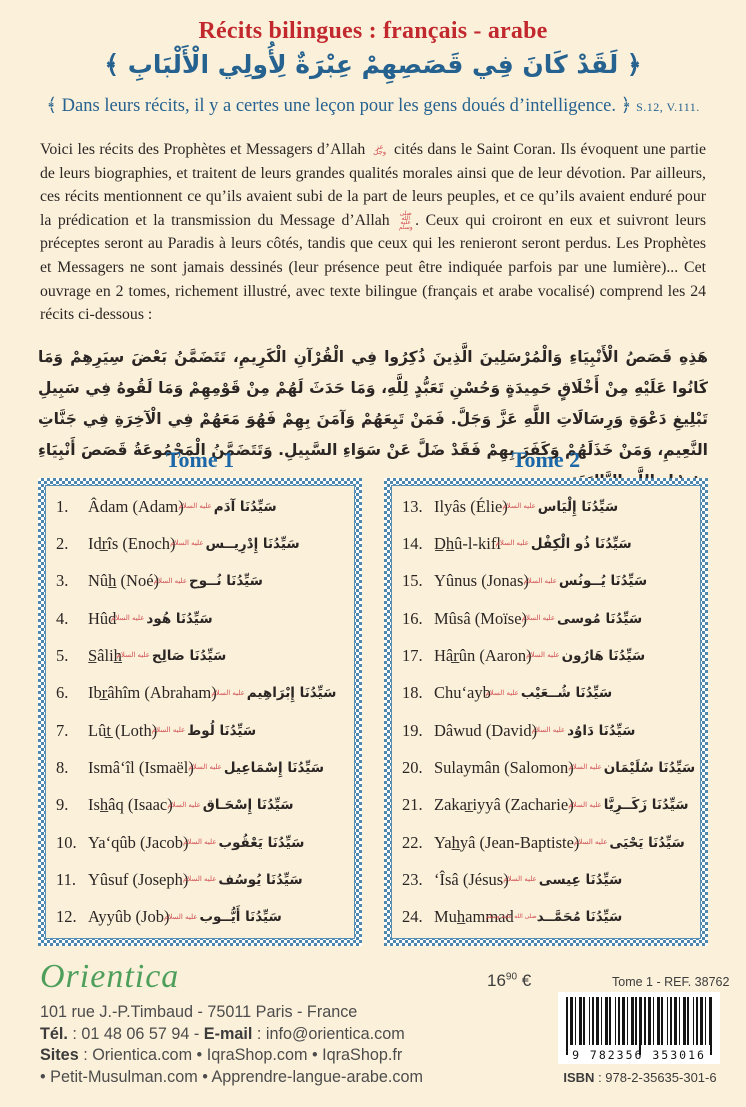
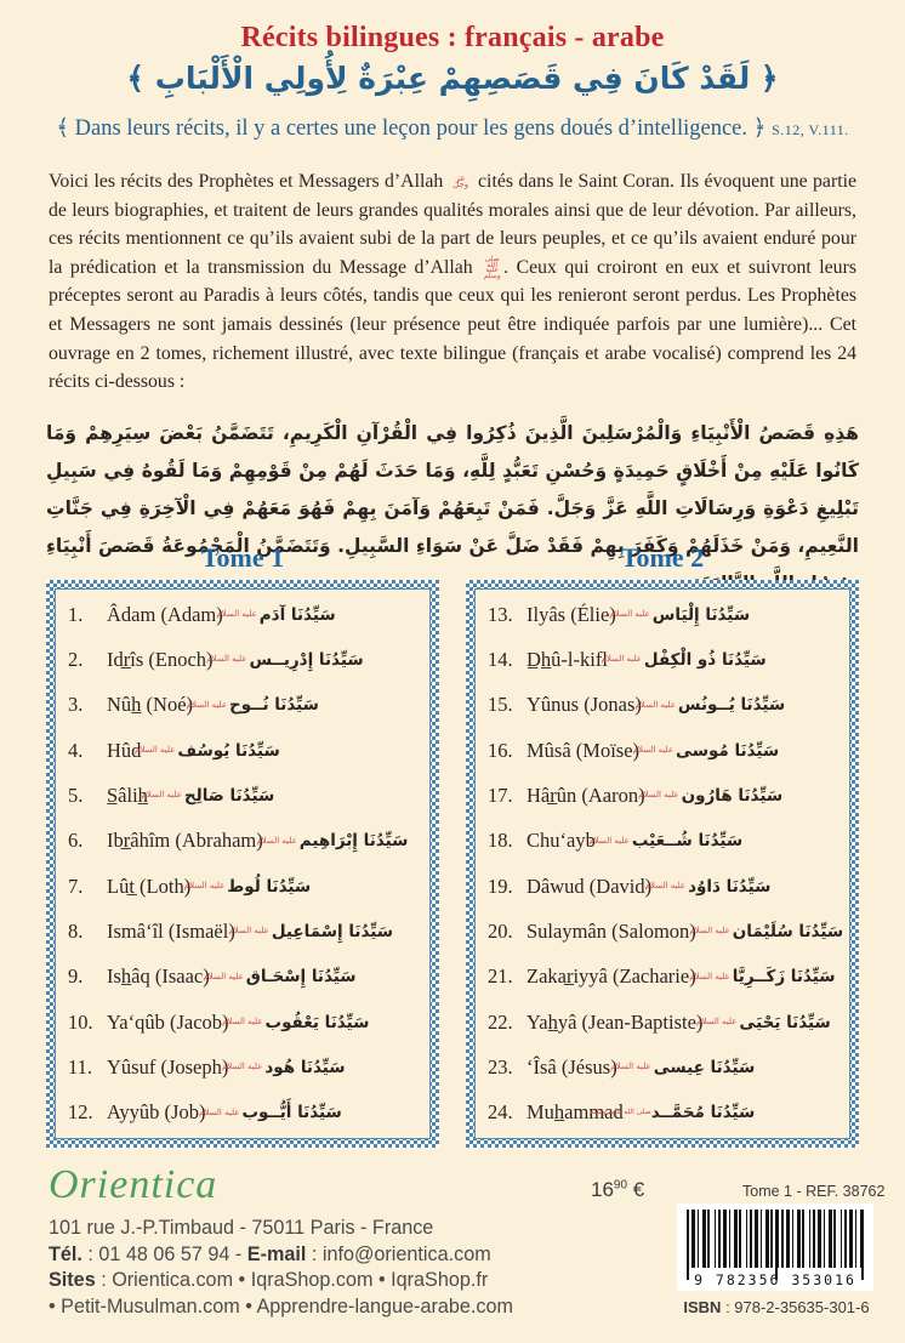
  Récits bilingues : français - arabe
  ﴿ لَقَدْ كَانَ فِي قَصَصِهِمْ عِبْرَةٌ لِأُولِي الْأَلْبَابِ ﴾
  ﴾ Dans leurs récits, il y a certes une leçon pour les gens doués d’intelligence. ﴿ S.12, V.111.
  Voici les récits des Prophètes et Messagers d’Allah عز وجل cités dans le Saint Coran. Ils évoquent une partie de leurs biographies, et traitent de leurs grandes qualités morales ainsi que de leur dévotion. Par ailleurs, ces récits mentionnent ce qu’ils avaient subi de la part de leurs peuples, et ce qu’ils avaient enduré pour la prédication et la transmission du Message d’Allah . Ceux qui croiront en eux et suivront leurs préceptes seront au Paradis à leurs côtés, tandis que ceux qui les renieront seront perdus. Les Prophètes et Messagers ne sont jamais dessinés (leur présence peut être indiquée parfois par une lumière)... Cet ouvrage en 2 tomes, richement illustré, avec texte bilingue (français et arabe vocalisé) comprend les 24 récits ci-dessous :
  هَذِهِ قَصَصُ الْأَنْبِيَاءِ وَالْمُرْسَلِينَ الَّذِينَ ذُكِرُوا فِي الْقُرْآنِ الْكَرِيمِ، تَتَضَمَّنُ بَعْضَ سِيَرِهِمْ وَمَا كَانُوا عَلَيْهِ مِنْ أَخْلَاقٍ حَمِيدَةٍ وَحُسْنِ تَعَبُّدٍ لِلَّهِ، وَمَا حَدَثَ لَهُمْ مِنْ قَوْمِهِمْ وَمَا لَقُوهُ فِي سَبِيلِ تَبْلِيغِ دَعْوَةِ وَرِسَالَاتِ اللَّهِ عَزَّ وَجَلَّ. فَمَنْ تَبِعَهُمْ وَآمَنَ بِهِمْ فَهُوَ مَعَهُمْ فِي الْآخِرَةِ فِي جَنَّاتِ النَّعِيمِ، وَمَنْ خَذَلَهُمْ وَكَفَرَ بِهِمْ فَقَدْ ضَلَّ عَنْ سَوَاءِ السَّبِيلِ. وَتَتَضَمَّنُ الْمَجْمُوعَةُ قَصَصَ أَنْبِيَاءِ
  Tome 1
  Tome 2
  1.
  Âdam (Adam)
  عليه السلام
  سَيِّدُنَا آدَم
  2.
  Idr̲îs (Enoch)
  عليه السلام
  سَيِّدُنَا إِدْرِيــس
  3.
  Nûh̲ (Noé)
  عليه السلام
  سَيِّدُنَا نُــوح
  4.
  Hûd
  عليه السلام
- سَيِّدُنَا هُود
+ سَيِّدُنَا يُوسُف
  5.
  S̲âlih̲
  عليه السلام
  سَيِّدُنَا صَالِح
  6.
  Ibr̲âhîm (Abraham)
  عليه السلام
  سَيِّدُنَا إِبْرَاهِيم
  7.
  Lût̲ (Loth)
  عليه السلام
  سَيِّدُنَا لُوط
  8.
  Ismâ‘îl (Ismaël)
  عليه السلام
  سَيِّدُنَا إِسْمَاعِيل
  9.
  Ish̲âq (Isaac)
  عليه السلام
  سَيِّدُنَا إِسْحَـاق
  10.
  Ya‘qûb (Jacob)
  عليه السلام
  سَيِّدُنَا يَعْقُوب
  11.
  Yûsuf (Joseph)
  عليه السلام
- سَيِّدُنَا يُوسُف
+ سَيِّدُنَا هُود
  12.
  Ayyûb (Job)
  عليه السلام
  سَيِّدُنَا أَيُّــوب
  13.
  Ilyâs (Élie)
  عليه السلام
  سَيِّدُنَا إِلْيَاس
  14.
  D̲h̲û-l-kifl
  عليه السلام
  سَيِّدُنَا ذُو الْكِفْل
  15.
  Yûnus (Jonas)
  عليه السلام
  سَيِّدُنَا يُــونُس
  16.
  Mûsâ (Moïse)
  عليه السلام
  سَيِّدُنَا مُوسى
  17.
  Hâr̲ûn (Aaron)
  عليه السلام
  سَيِّدُنَا هَارُون
  18.
  Chu‘ayb
  عليه السلام
  سَيِّدُنَا شُــعَيْب
  19.
  Dâwud (David)
  عليه السلام
  سَيِّدُنَا دَاوُد
  20.
  Sulaymân (Salomon)
  عليه السلام
  سَيِّدُنَا سُلَيْمَان
  21.
  Zakar̲iyyâ (Zacharie)
  عليه السلام
  سَيِّدُنَا زَكَــرِيَّا
  22.
  Yah̲yâ (Jean-Baptiste)
  عليه السلام
  سَيِّدُنَا يَحْيَى
  23.
  ‘Îsâ (Jésus)
  عليه السلام
  سَيِّدُنَا عِيسى
  24.
  Muh̲ammad
  سَيِّدُنَا مُحَمَّــد
  Orientica
  101 rue J.-P.Timbaud - 75011 Paris - France
  Tél. : 01 48 06 57 94 - E-mail : info@orientica.com
  Sites : Orientica.com • IqraShop.com • IqraShop.fr
  • Petit-Musulman.com • Apprendre-langue-arabe.com
  1690 €
  Tome 1 - REF. 38762
  9 782356 353016
  ISBN : 978-2-35635-301-6
